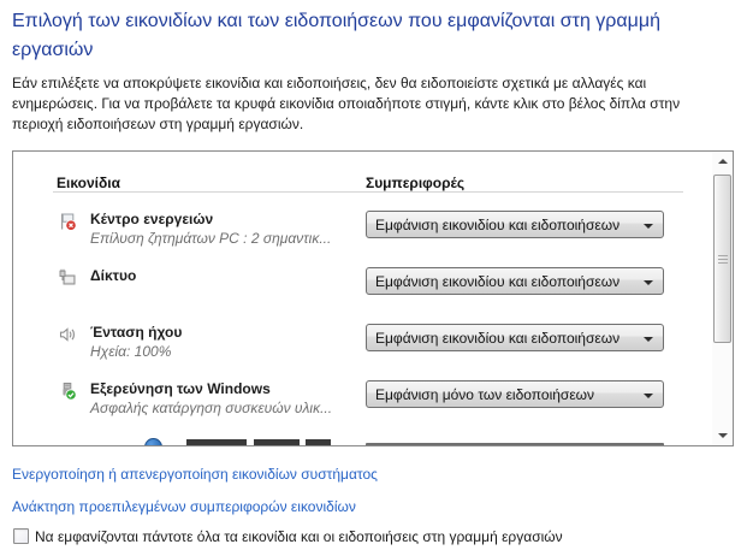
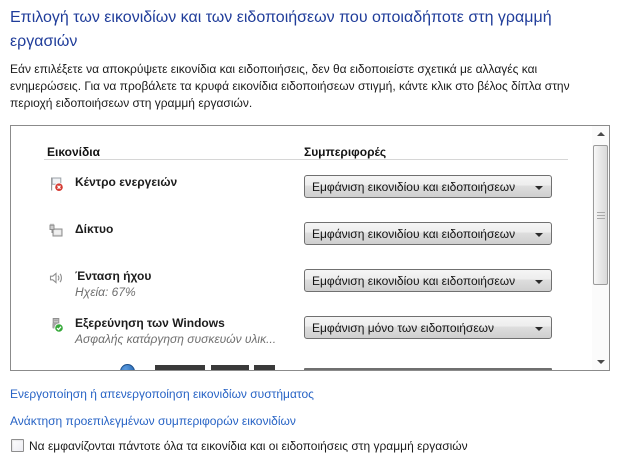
- Επιλογή των εικονιδίων και των ειδοποιήσεων που εμφανίζονται στη γραμμή εργασιών
+ Επιλογή των εικονιδίων και των ειδοποιήσεων που οποιαδήποτε στη γραμμή εργασιών
- Εάν επιλέξετε να αποκρύψετε εικονίδια και ειδοποιήσεις, δεν θα ειδοποιείστε σχετικά με αλλαγές και ενημερώσεις. Για να προβάλετε τα κρυφά εικονίδια οποιαδήποτε στιγμή, κάντε κλικ στο βέλος δίπλα στην περιοχή ειδοποιήσεων στη γραμμή εργασιών.
+ Εάν επιλέξετε να αποκρύψετε εικονίδια και ειδοποιήσεις, δεν θα ειδοποιείστε σχετικά με αλλαγές και ενημερώσεις. Για να προβάλετε τα κρυφά εικονίδια ειδοποιήσεων στιγμή, κάντε κλικ στο βέλος δίπλα στην περιοχή ειδοποιήσεων στη γραμμή εργασιών.
  Εικονίδια
  Συμπεριφορές
  Κέντρο ενεργειών
- Επίλυση ζητημάτων PC : 2 σημαντικ...
  Εμφάνιση εικονιδίου και ειδοποιήσεων
  Δίκτυο
  Εμφάνιση εικονιδίου και ειδοποιήσεων
  Ένταση ήχου
- Ηχεία: 100%
+ Ηχεία: 67%
  Εμφάνιση εικονιδίου και ειδοποιήσεων
  Εξερεύνηση των Windows
  Ασφαλής κατάργηση συσκευών υλικ...
  Εμφάνιση μόνο των ειδοποιήσεων
  Ενεργοποίηση ή απενεργοποίηση εικονιδίων συστήματος
  Ανάκτηση προεπιλεγμένων συμπεριφορών εικονιδίων
  Να εμφανίζονται πάντοτε όλα τα εικονίδια και οι ειδοποιήσεις στη γραμμή εργασιών
